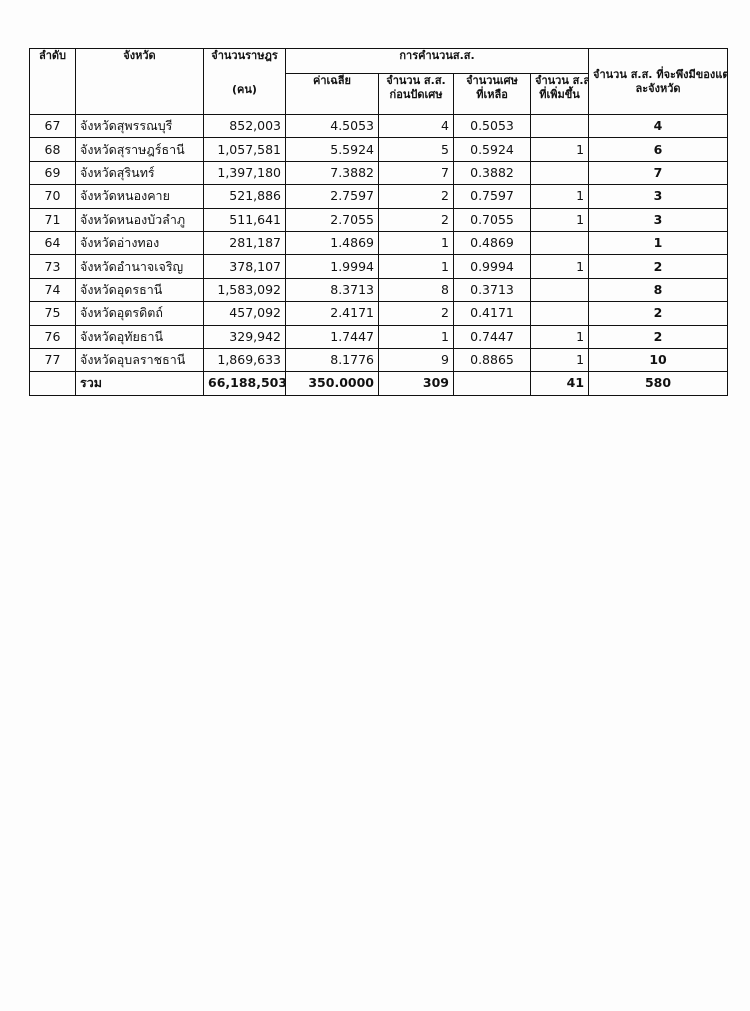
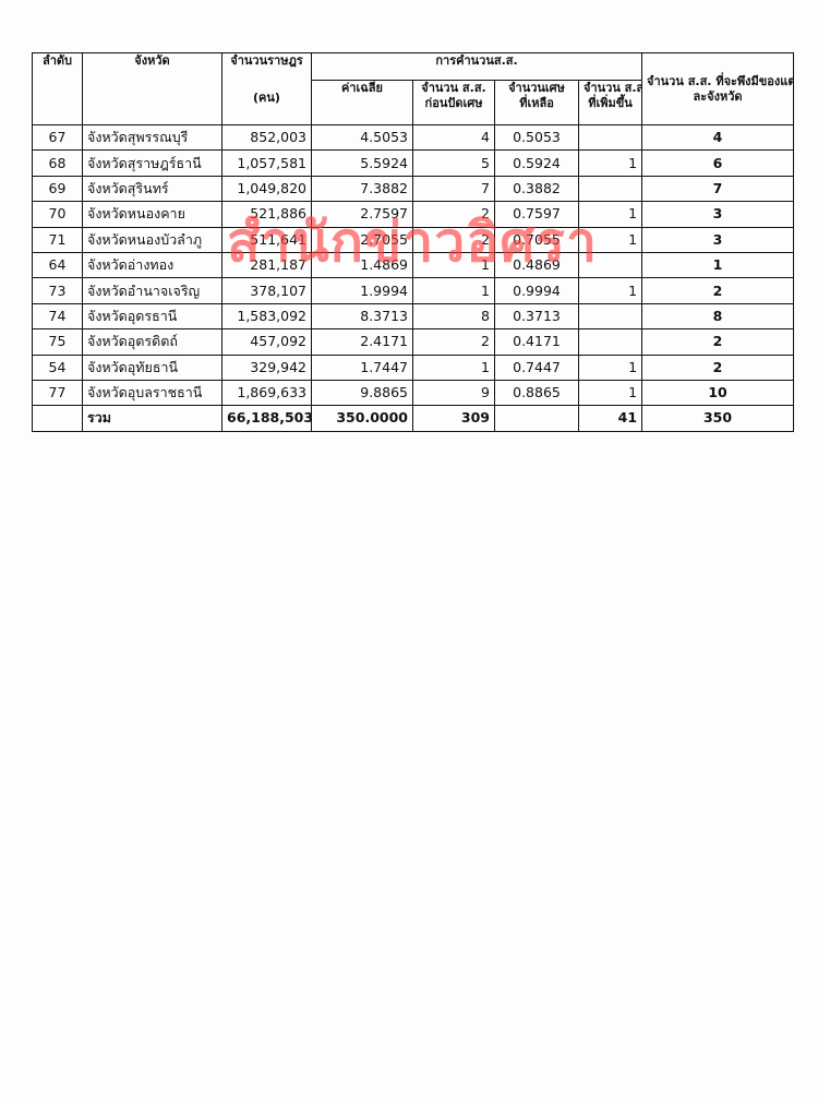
  ลำดับ	จังหวัด	จำนวนราษฎร (คน)	การคำนวนส.ส.	จำนวน ส.ส. ที่จะพึงมีของแต่ ละจังหวัด
  ค่าเฉลี่ย	จำนวน ส.ส. ก่อนปัดเศษ	จำนวนเศษ ที่เหลือ	จำนวน ส.ส ที่เพิ่มขึ้น
  67	จังหวัดสุพรรณบุรี	852,003	4.5053	4	0.5053		4
  68	จังหวัดสุราษฎร์ธานี	1,057,581	5.5924	5	0.5924	1	6
- 69	จังหวัดสุรินทร์	1,397,180	7.3882	7	0.3882		7
+ 69	จังหวัดสุรินทร์	1,049,820	7.3882	7	0.3882		7
  70	จังหวัดหนองคาย	521,886	2.7597	2	0.7597	1	3
  71	จังหวัดหนองบัวลำภู	511,641	2.7055	2	0.7055	1	3
  64	จังหวัดอ่างทอง	281,187	1.4869	1	0.4869		1
  73	จังหวัดอำนาจเจริญ	378,107	1.9994	1	0.9994	1	2
  74	จังหวัดอุดรธานี	1,583,092	8.3713	8	0.3713		8
  75	จังหวัดอุตรดิตถ์	457,092	2.4171	2	0.4171		2
- 76	จังหวัดอุทัยธานี	329,942	1.7447	1	0.7447	1	2
+ 54	จังหวัดอุทัยธานี	329,942	1.7447	1	0.7447	1	2
- 77	จังหวัดอุบลราชธานี	1,869,633	8.1776	9	0.8865	1	10
+ 77	จังหวัดอุบลราชธานี	1,869,633	9.8865	9	0.8865	1	10
- 	รวม	66,188,503	350.0000	309		41	580
+ 	รวม	66,188,503	350.0000	309		41	350
+ สำนักข่าวอิศรา
